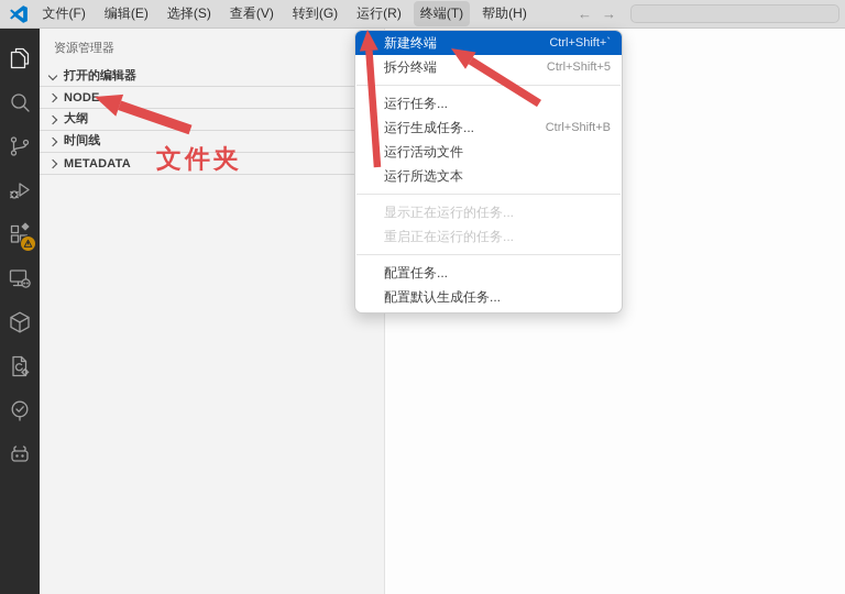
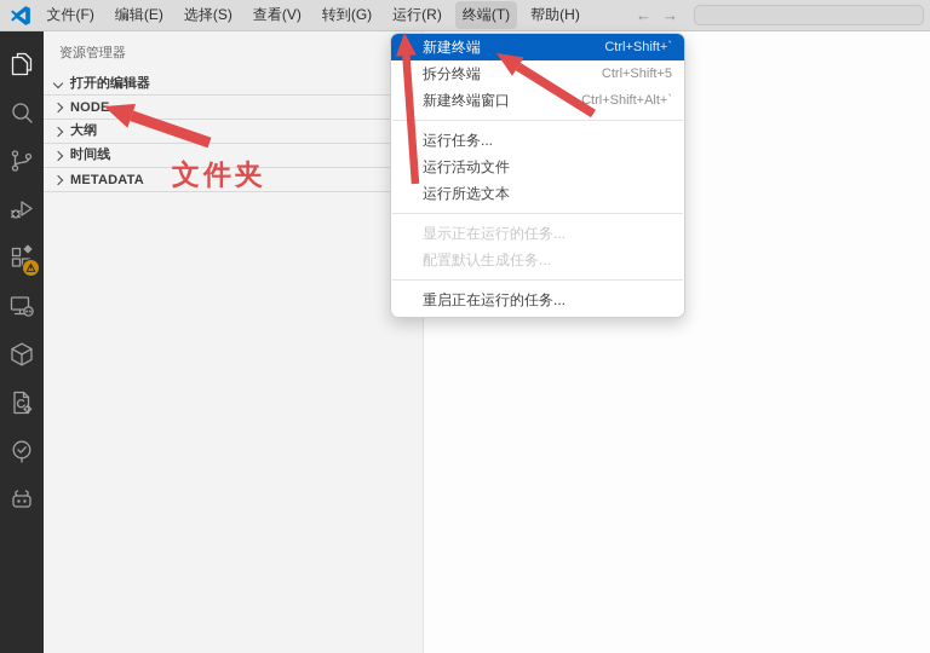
  文件(F)
  编辑(E)
  选择(S)
  查看(V)
  转到(G)
  运行(R)
  终端(T)
  帮助(H)
  ←
  →
  资源管理器
  打开的编辑器
  NOD
  大纲
  时间线
  METADATA
  新建终端
  Ctrl+Shift+`
  拆分终端
  Ctrl+Shift+5
+ 新建终端窗口
+ Ctrl+Shift+Alt+`
  运行任务...
- 运行生成任务...
- Ctrl+Shift+B
  运行活动文件
  运行所选文本
  显示正在运行的任务...
- 重启正在运行的任务...
+ 配置默认生成任务...
- 配置任务...
- 配置默认生成任务...
+ 重启正在运行的任务...
  文件夹
